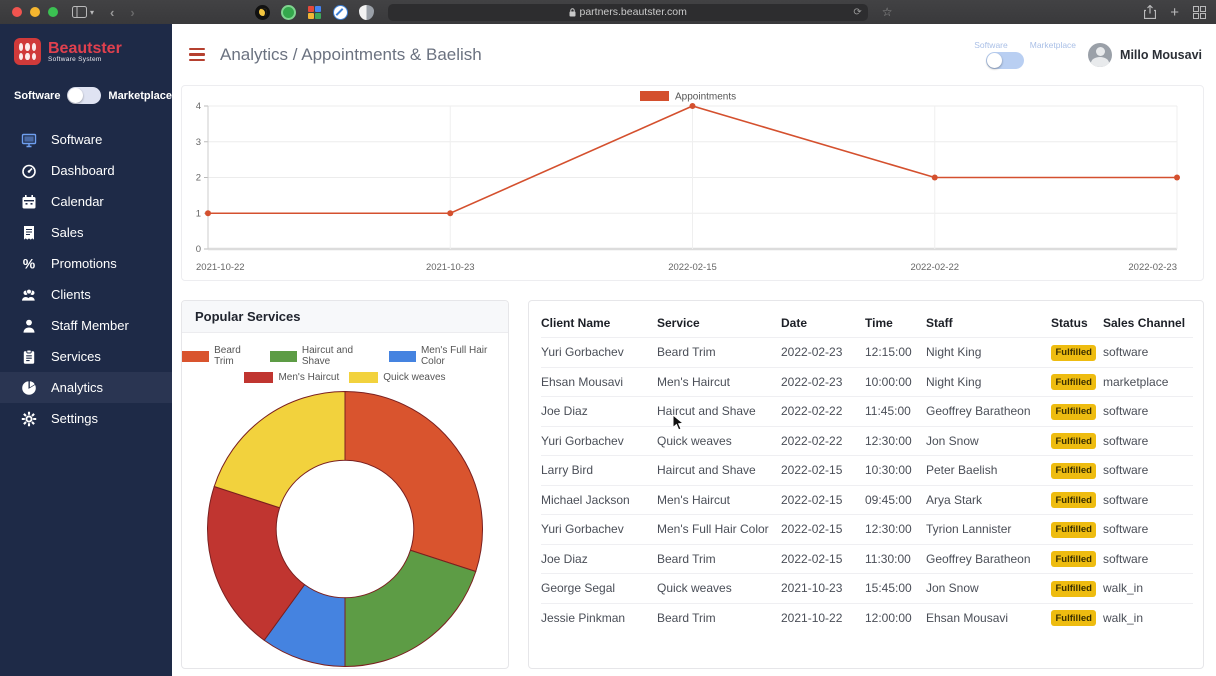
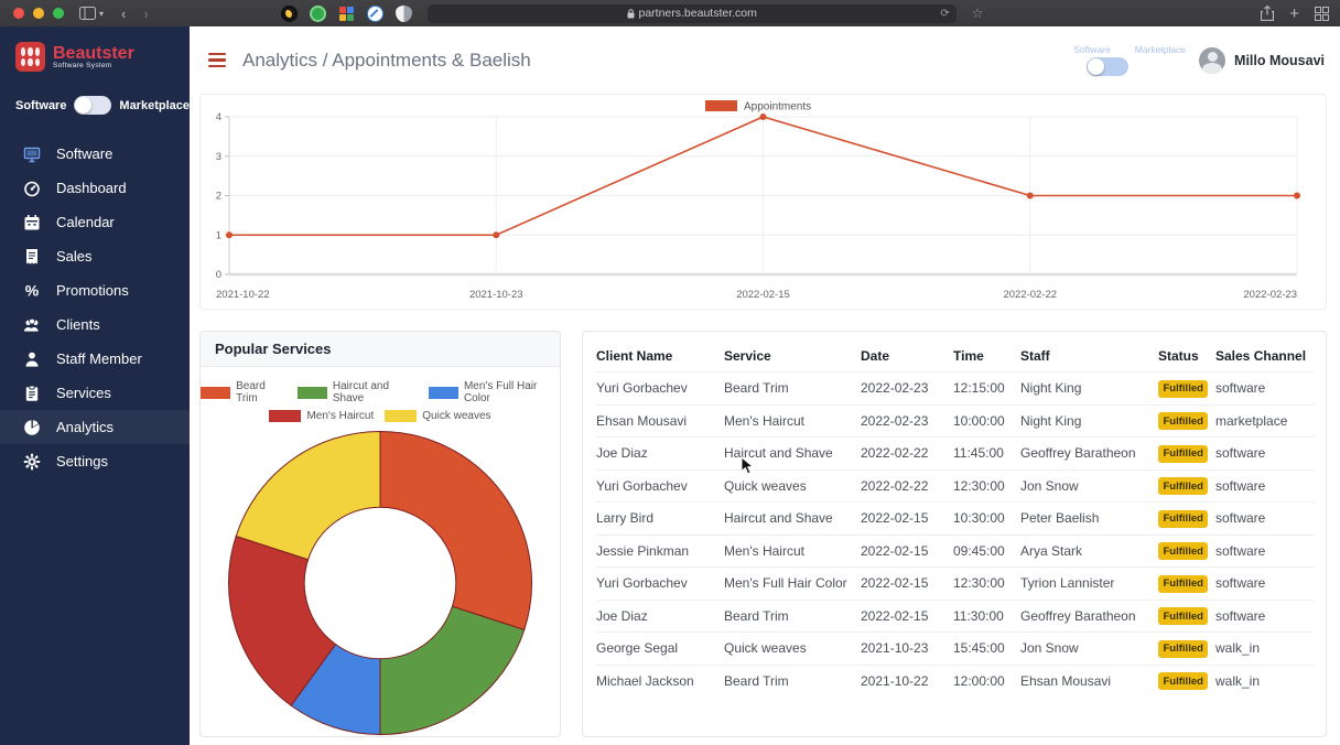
  ▾
  ‹
  ›
  partners.beautster.com
  ⟳
  ☆
  +
  Beautster
  Software
  Marketplace
  Software
  Dashboard
  Calendar
  Sales
  %
  Promotions
  Clients
  Staff Member
  Services
  Analytics
  Settings
  Analytics / Appointments & Baelish
  Software
  Marketplace
  Millo Mousavi
  Appointments
  0
  1
  2
  3
  4
  2021-10-22
  2021-10-23
  2022-02-15
  2022-02-22
  2022-02-23
  Popular Services
  Beard Trim
  Haircut and Shave
  Men's Full Hair Color
  Men's Haircut
  Quick weaves
  Client Name	Service	Date	Time	Staff	Status	Sales Channel
  Yuri Gorbachev	Beard Trim	2022-02-23	12:15:00	Night King	Fulfilled	software
  Ehsan Mousavi	Men's Haircut	2022-02-23	10:00:00	Night King	Fulfilled	marketplace
  Joe Diaz	Haircut and Shave	2022-02-22	11:45:00	Geoffrey Baratheon	Fulfilled	software
  Yuri Gorbachev	Quick weaves	2022-02-22	12:30:00	Jon Snow	Fulfilled	software
  Larry Bird	Haircut and Shave	2022-02-15	10:30:00	Peter Baelish	Fulfilled	software
- Michael Jackson	Men's Haircut	2022-02-15	09:45:00	Arya Stark	Fulfilled	software
+ Jessie Pinkman	Men's Haircut	2022-02-15	09:45:00	Arya Stark	Fulfilled	software
  Yuri Gorbachev	Men's Full Hair Color	2022-02-15	12:30:00	Tyrion Lannister	Fulfilled	software
  Joe Diaz	Beard Trim	2022-02-15	11:30:00	Geoffrey Baratheon	Fulfilled	software
  George Segal	Quick weaves	2021-10-23	15:45:00	Jon Snow	Fulfilled	walk_in
- Jessie Pinkman	Beard Trim	2021-10-22	12:00:00	Ehsan Mousavi	Fulfilled	walk_in
+ Michael Jackson	Beard Trim	2021-10-22	12:00:00	Ehsan Mousavi	Fulfilled	walk_in
